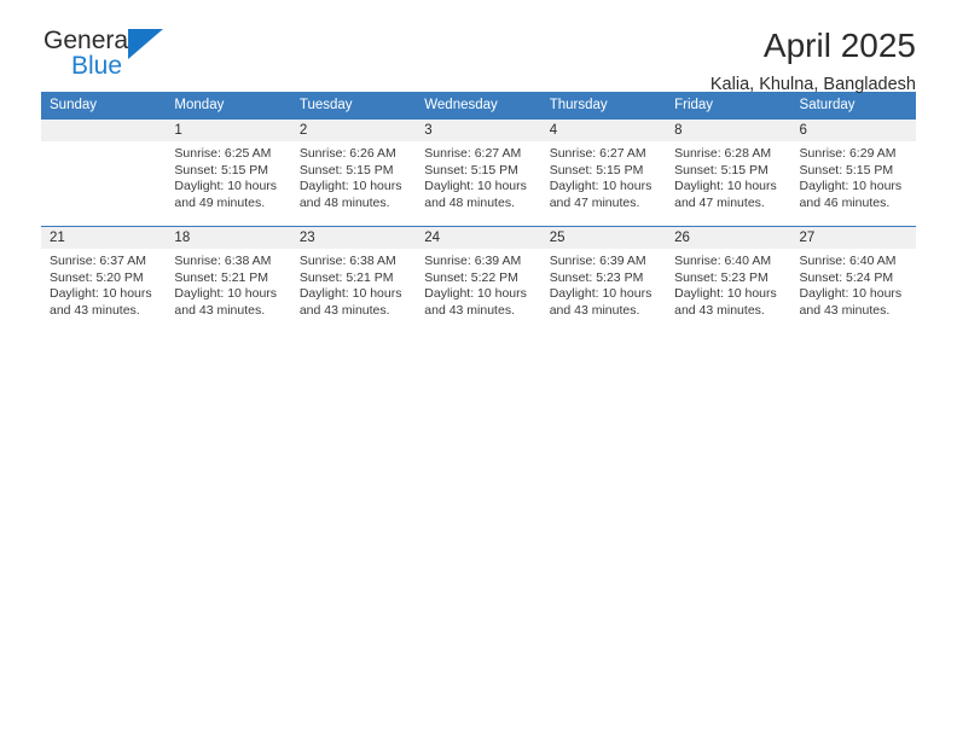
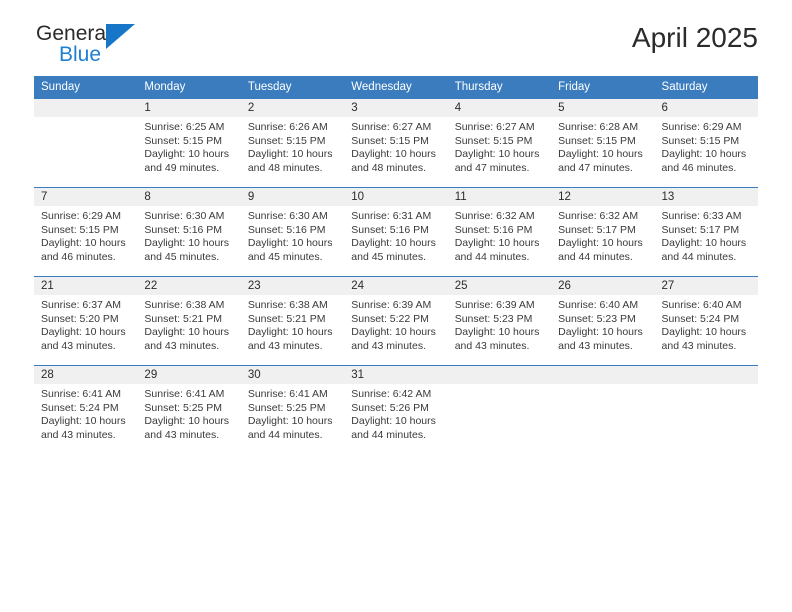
  General
  Blue
  April 2025
- Kalia, Khulna, Bangladesh
  Sunday	Monday	Tuesday	Wednesday	Thursday	Friday	Saturday
- 	1Sunrise: 6:25 AMSunset: 5:15 PMDaylight: 10 hours and 49 minutes.	2Sunrise: 6:26 AMSunset: 5:15 PMDaylight: 10 hours and 48 minutes.	3Sunrise: 6:27 AMSunset: 5:15 PMDaylight: 10 hours and 48 minutes.	4Sunrise: 6:27 AMSunset: 5:15 PMDaylight: 10 hours and 47 minutes.	8Sunrise: 6:28 AMSunset: 5:15 PMDaylight: 10 hours and 47 minutes.	6Sunrise: 6:29 AMSunset: 5:15 PMDaylight: 10 hours and 46 minutes.
+ 	1Sunrise: 6:25 AMSunset: 5:15 PMDaylight: 10 hours and 49 minutes.	2Sunrise: 6:26 AMSunset: 5:15 PMDaylight: 10 hours and 48 minutes.	3Sunrise: 6:27 AMSunset: 5:15 PMDaylight: 10 hours and 48 minutes.	4Sunrise: 6:27 AMSunset: 5:15 PMDaylight: 10 hours and 47 minutes.	5Sunrise: 6:28 AMSunset: 5:15 PMDaylight: 10 hours and 47 minutes.	6Sunrise: 6:29 AMSunset: 5:15 PMDaylight: 10 hours and 46 minutes.
+ 7Sunrise: 6:29 AMSunset: 5:15 PMDaylight: 10 hours and 46 minutes.	8Sunrise: 6:30 AMSunset: 5:16 PMDaylight: 10 hours and 45 minutes.	9Sunrise: 6:30 AMSunset: 5:16 PMDaylight: 10 hours and 45 minutes.	10Sunrise: 6:31 AMSunset: 5:16 PMDaylight: 10 hours and 45 minutes.	11Sunrise: 6:32 AMSunset: 5:16 PMDaylight: 10 hours and 44 minutes.	12Sunrise: 6:32 AMSunset: 5:17 PMDaylight: 10 hours and 44 minutes.	13Sunrise: 6:33 AMSunset: 5:17 PMDaylight: 10 hours and 44 minutes.
- 21Sunrise: 6:37 AMSunset: 5:20 PMDaylight: 10 hours and 43 minutes.	18Sunrise: 6:38 AMSunset: 5:21 PMDaylight: 10 hours and 43 minutes.	23Sunrise: 6:38 AMSunset: 5:21 PMDaylight: 10 hours and 43 minutes.	24Sunrise: 6:39 AMSunset: 5:22 PMDaylight: 10 hours and 43 minutes.	25Sunrise: 6:39 AMSunset: 5:23 PMDaylight: 10 hours and 43 minutes.	26Sunrise: 6:40 AMSunset: 5:23 PMDaylight: 10 hours and 43 minutes.	27Sunrise: 6:40 AMSunset: 5:24 PMDaylight: 10 hours and 43 minutes.
+ 21Sunrise: 6:37 AMSunset: 5:20 PMDaylight: 10 hours and 43 minutes.	22Sunrise: 6:38 AMSunset: 5:21 PMDaylight: 10 hours and 43 minutes.	23Sunrise: 6:38 AMSunset: 5:21 PMDaylight: 10 hours and 43 minutes.	24Sunrise: 6:39 AMSunset: 5:22 PMDaylight: 10 hours and 43 minutes.	25Sunrise: 6:39 AMSunset: 5:23 PMDaylight: 10 hours and 43 minutes.	26Sunrise: 6:40 AMSunset: 5:23 PMDaylight: 10 hours and 43 minutes.	27Sunrise: 6:40 AMSunset: 5:24 PMDaylight: 10 hours and 43 minutes.
+ 28Sunrise: 6:41 AMSunset: 5:24 PMDaylight: 10 hours and 43 minutes.	29Sunrise: 6:41 AMSunset: 5:25 PMDaylight: 10 hours and 43 minutes.	30Sunrise: 6:41 AMSunset: 5:25 PMDaylight: 10 hours and 44 minutes.	31Sunrise: 6:42 AMSunset: 5:26 PMDaylight: 10 hours and 44 minutes.
